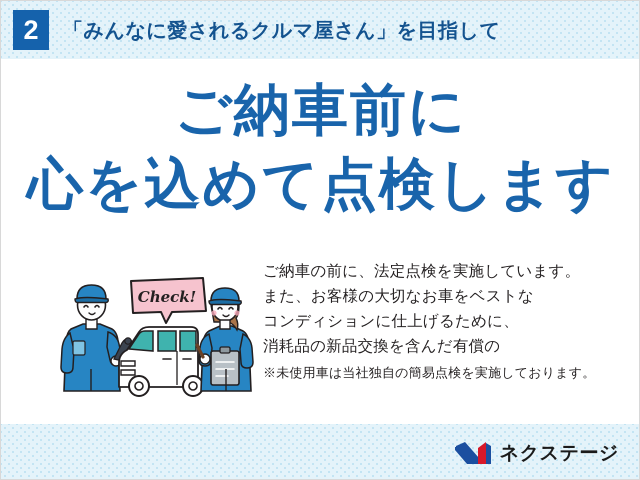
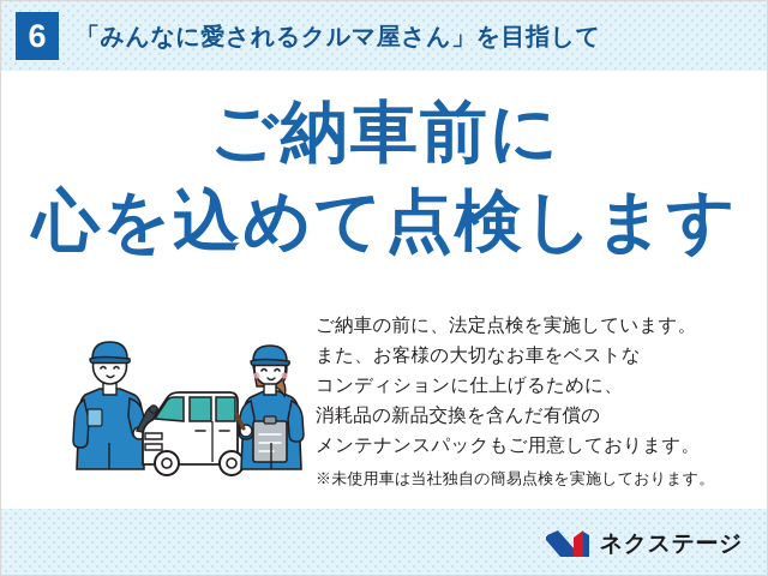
- 2
+ 6
  「みんなに愛されるクルマ屋さん」を目指して
  ご納車前に
  心を込めて点検します
- Check!
  ご納車の前に、法定点検を実施しています。
  また、お客様の大切なお車をベストな
  コンディションに仕上げるために、
  消耗品の新品交換を含んだ有償の
+ メンテナンスパックもご用意しております。
  ※未使用車は当社独自の簡易点検を実施しております。
  ネクステージ
